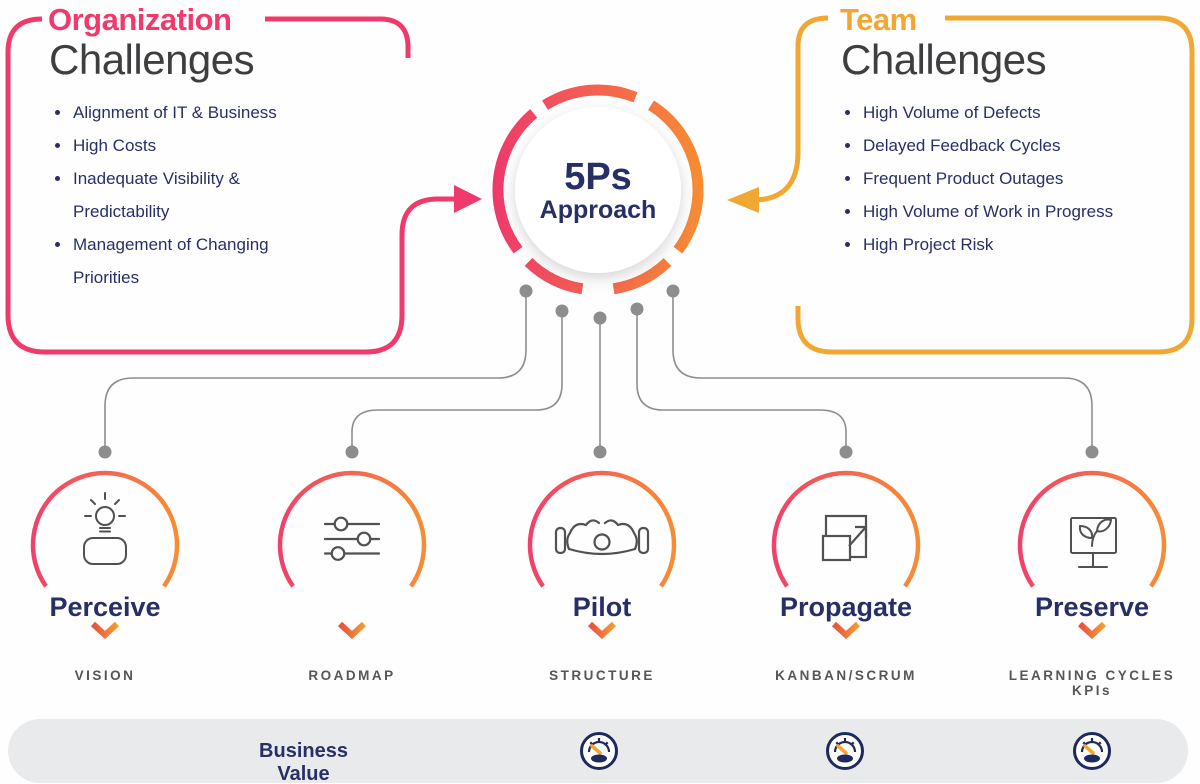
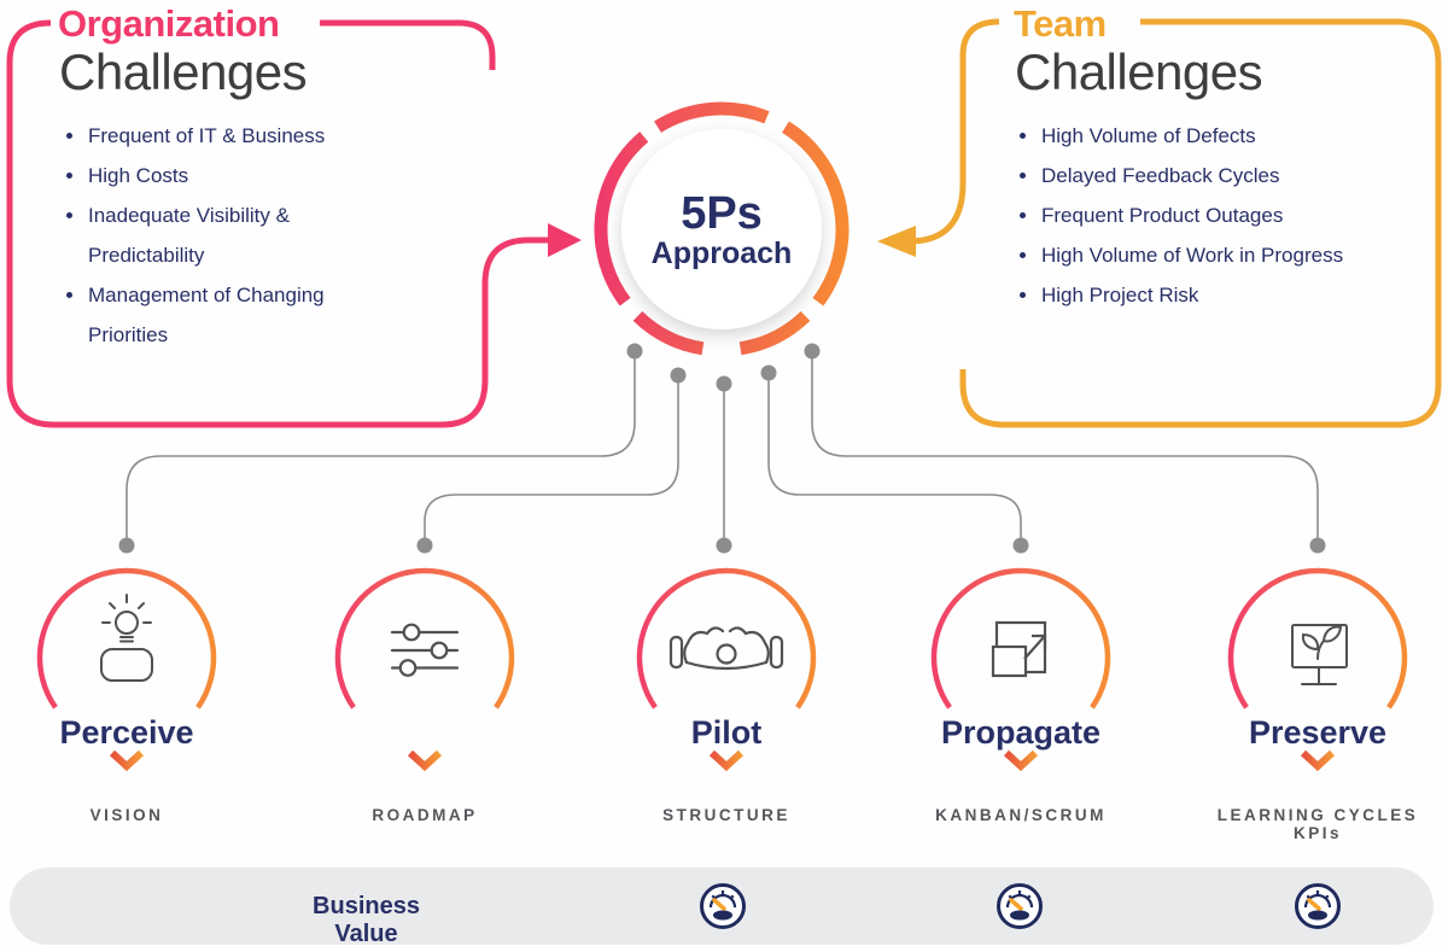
  Organization
  Challenges
- Alignment of IT & Business
+ Frequent of IT & Business
  High Costs
  Inadequate Visibility & Predictability
  Management of Changing Priorities
  Team
  Challenges
  High Volume of Defects
  Delayed Feedback Cycles
  Frequent Product Outages
  High Volume of Work in Progress
  High Project Risk
  5Ps
  Approach
  Perceive
  Pilot
  Propagate
  Preserve
  VISION
  ROADMAP
  STRUCTURE
  KANBAN/SCRUM
  LEARNING CYCLES
  KPIs
  Business Value
